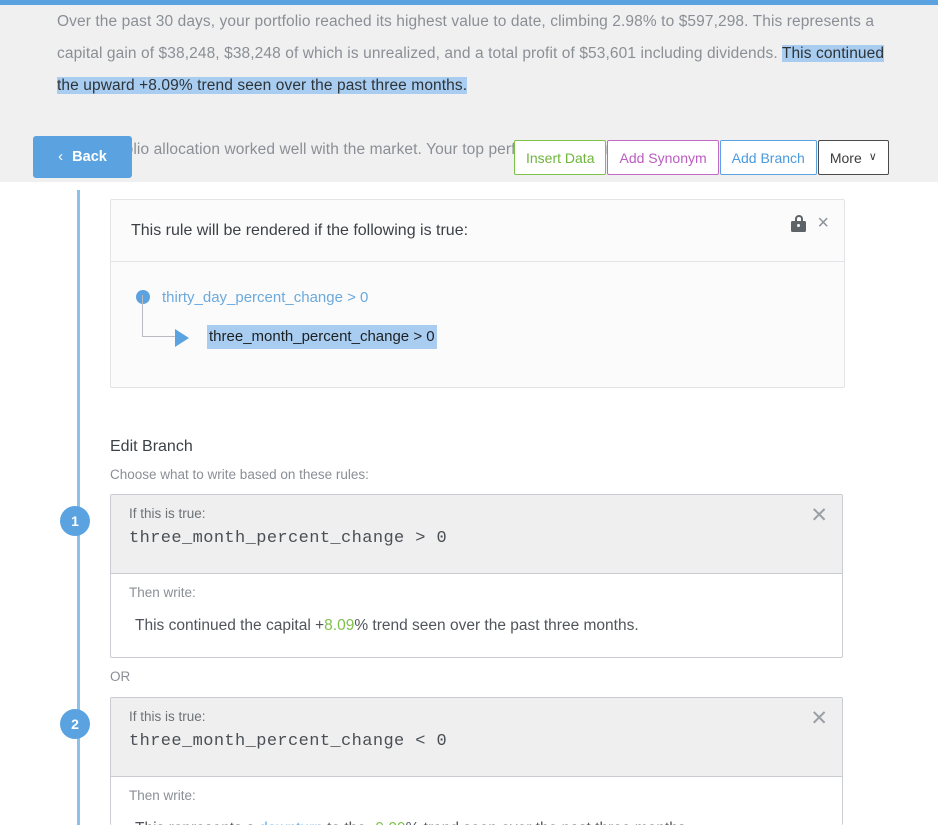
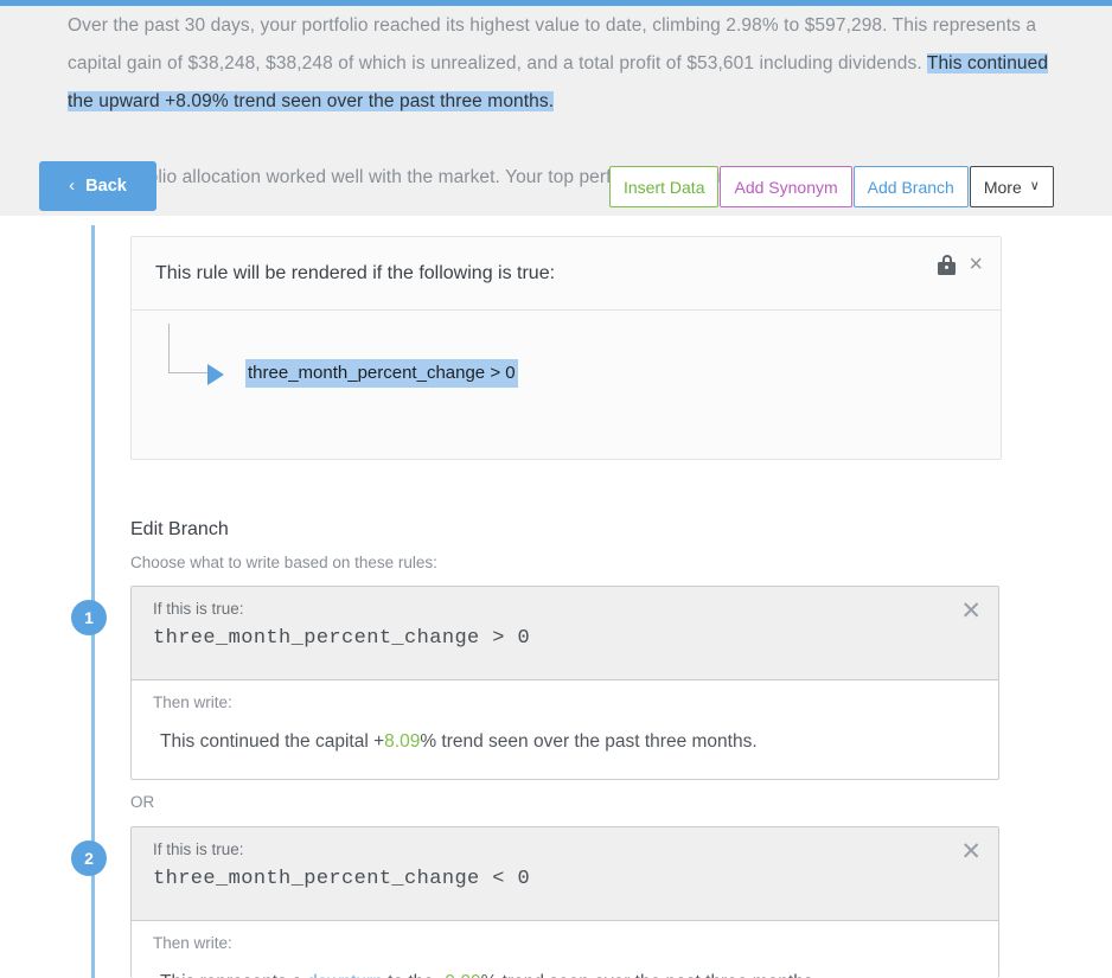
  Over the past 30 days, your portfolio reached its highest value to date, climbing 2.98% to $597,298. This represents a capital gain of $38,248, $38,248 of which is unrealized, and a total profit of $53,601 including dividends. This continued the upward +8.09% trend seen over the past three months.
  ‹
  Back
  Insert Data
  Add Synonym
  Add Branch
  More
  ∨
  1
  2
  This rule will be rendered if the following is true:
  ×
- thirty_day_percent_change > 0
  three_month_percent_change > 0
  Edit Branch
  Choose what to write based on these rules:
  If this is true:
  three_month_percent_change > 0
  ✕
  Then write:
  This continued the capital +8.09% trend seen over the past three months.
  OR
  If this is true:
  three_month_percent_change < 0
  ✕
  Then write:
